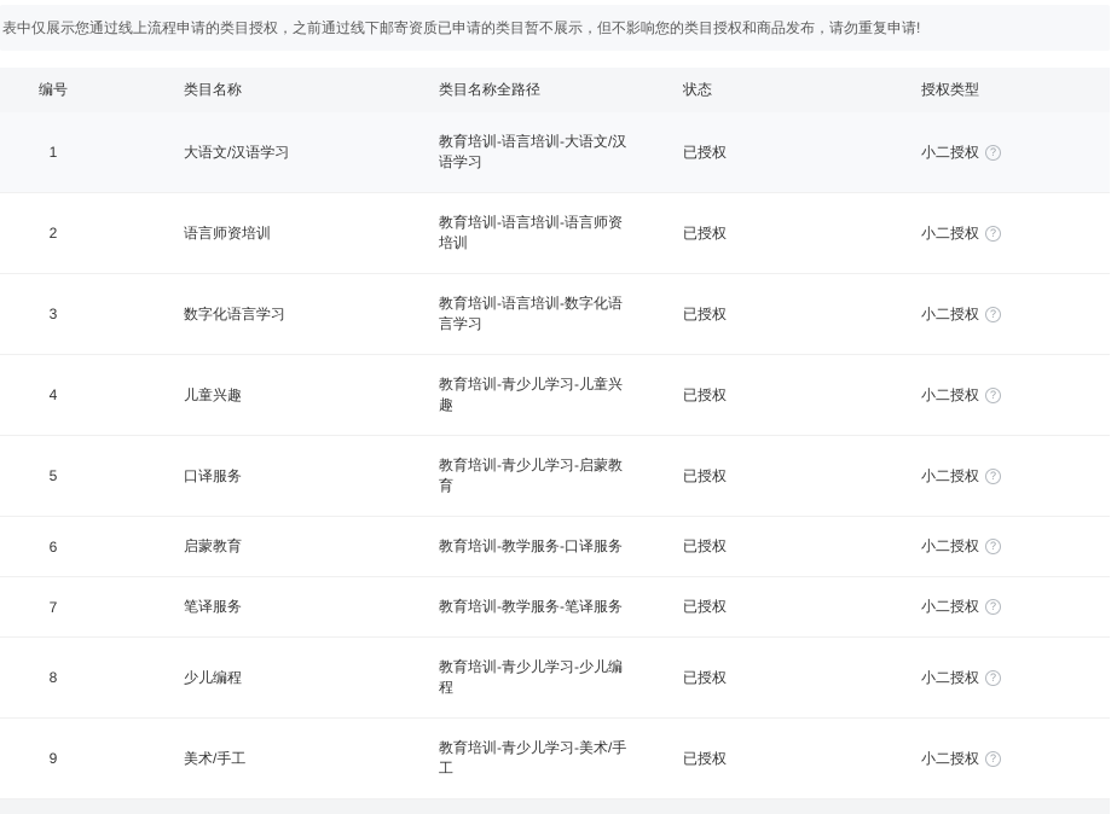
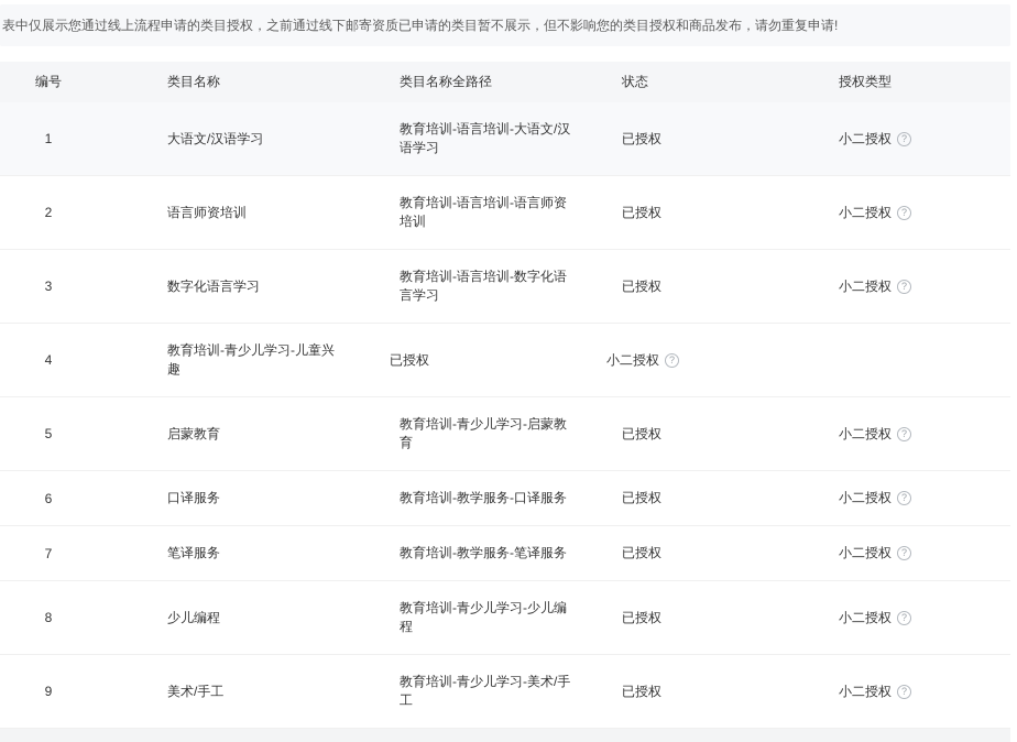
  表中仅展示您通过线上流程申请的类目授权，之前通过线下邮寄资质已申请的类目暂不展示，但不影响您的类目授权和商品发布，请勿重复申请!
  编号
  类目名称
  类目名称全路径
  状态
  授权类型
  1
  大语文/汉语学习
  教育培训-语言培训-大语文/汉语学习
  已授权
  小二授权
  ?
  2
  语言师资培训
  教育培训-语言培训-语言师资培训
  已授权
  小二授权
  ?
  3
  数字化语言学习
  教育培训-语言培训-数字化语言学习
  已授权
  小二授权
  ?
  4
- 儿童兴趣
  教育培训-青少儿学习-儿童兴趣
  已授权
  小二授权
  ?
  5
- 口译服务
+ 启蒙教育
  教育培训-青少儿学习-启蒙教育
  已授权
  小二授权
  ?
  6
- 启蒙教育
+ 口译服务
  教育培训-教学服务-口译服务
  已授权
  小二授权
  ?
  7
  笔译服务
  教育培训-教学服务-笔译服务
  已授权
  小二授权
  ?
  8
  少儿编程
  教育培训-青少儿学习-少儿编程
  已授权
  小二授权
  ?
  9
  美术/手工
  教育培训-青少儿学习-美术/手工
  已授权
  小二授权
  ?
